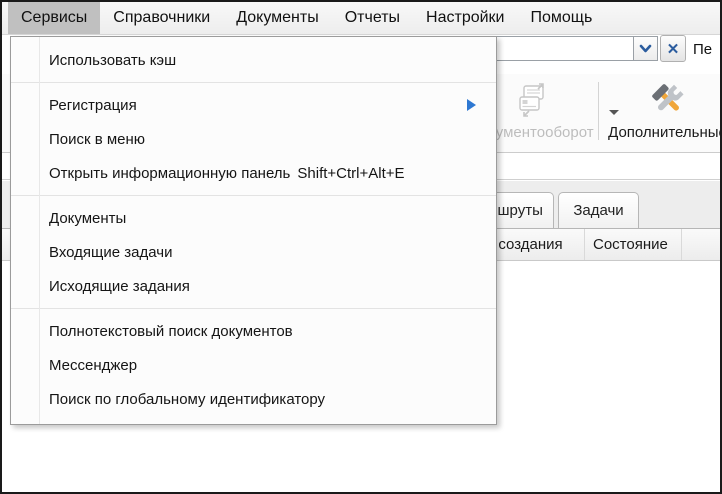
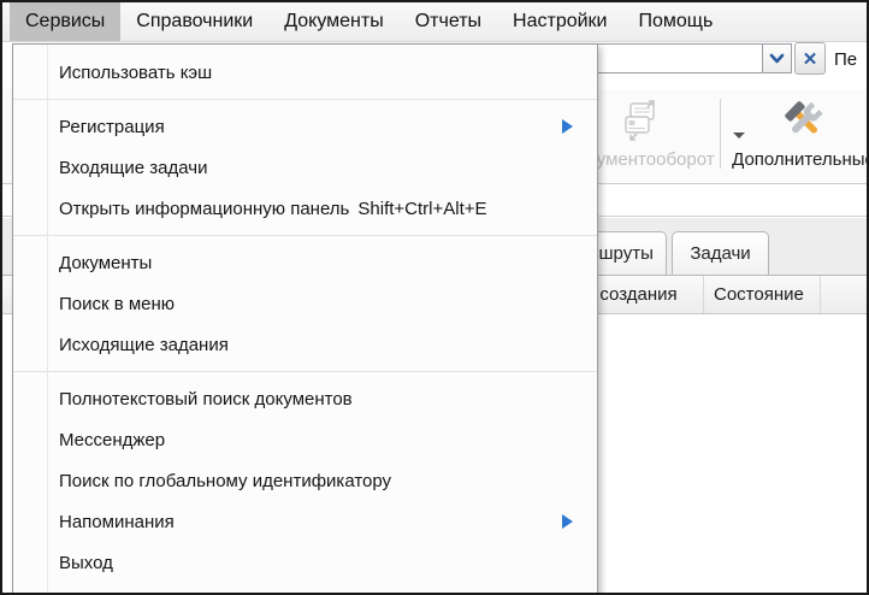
  Сервисы
  Справочники
  Документы
  Отчеты
  Настройки
  Помощь
  ✕
  Пе
  ументооборот
  Дополнительны
  Задачи
  Состояние
  Использовать кэш
  Регистрация
- Поиск в меню
+ Входящие задачи
  Открыть информационную панель
  Shift+Ctrl+Alt+E
  Документы
- Входящие задачи
+ Поиск в меню
  Исходящие задания
  Полнотекстовый поиск документов
  Мессенджер
  Поиск по глобальному идентификатору
+ Напоминания
+ Выход
